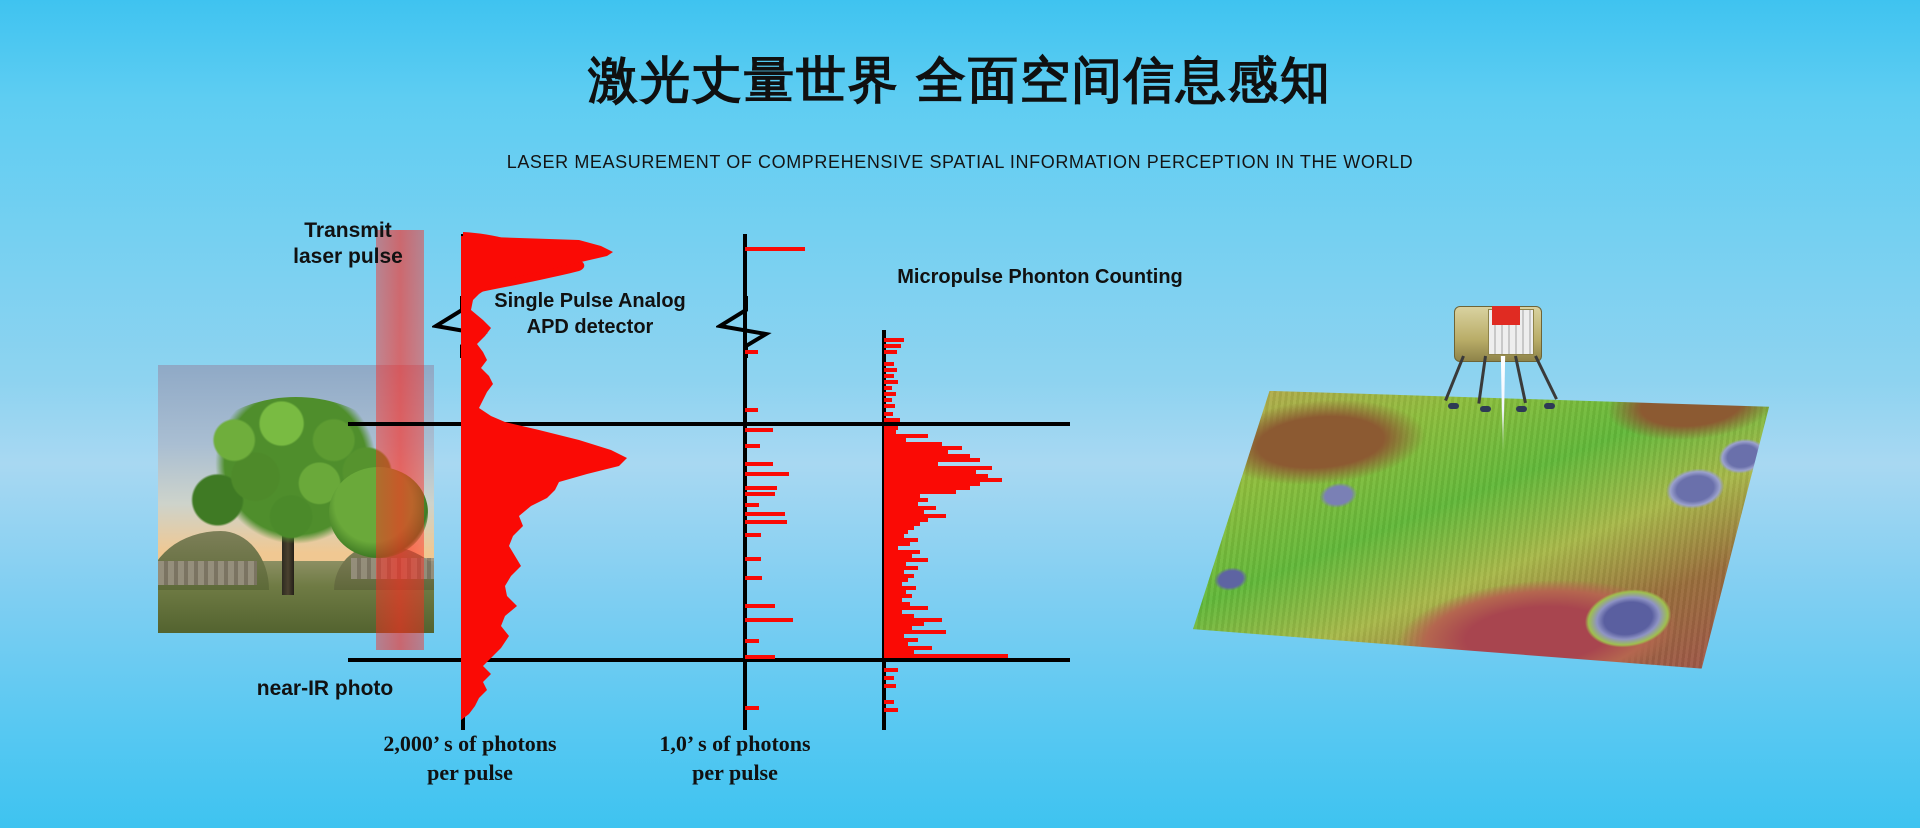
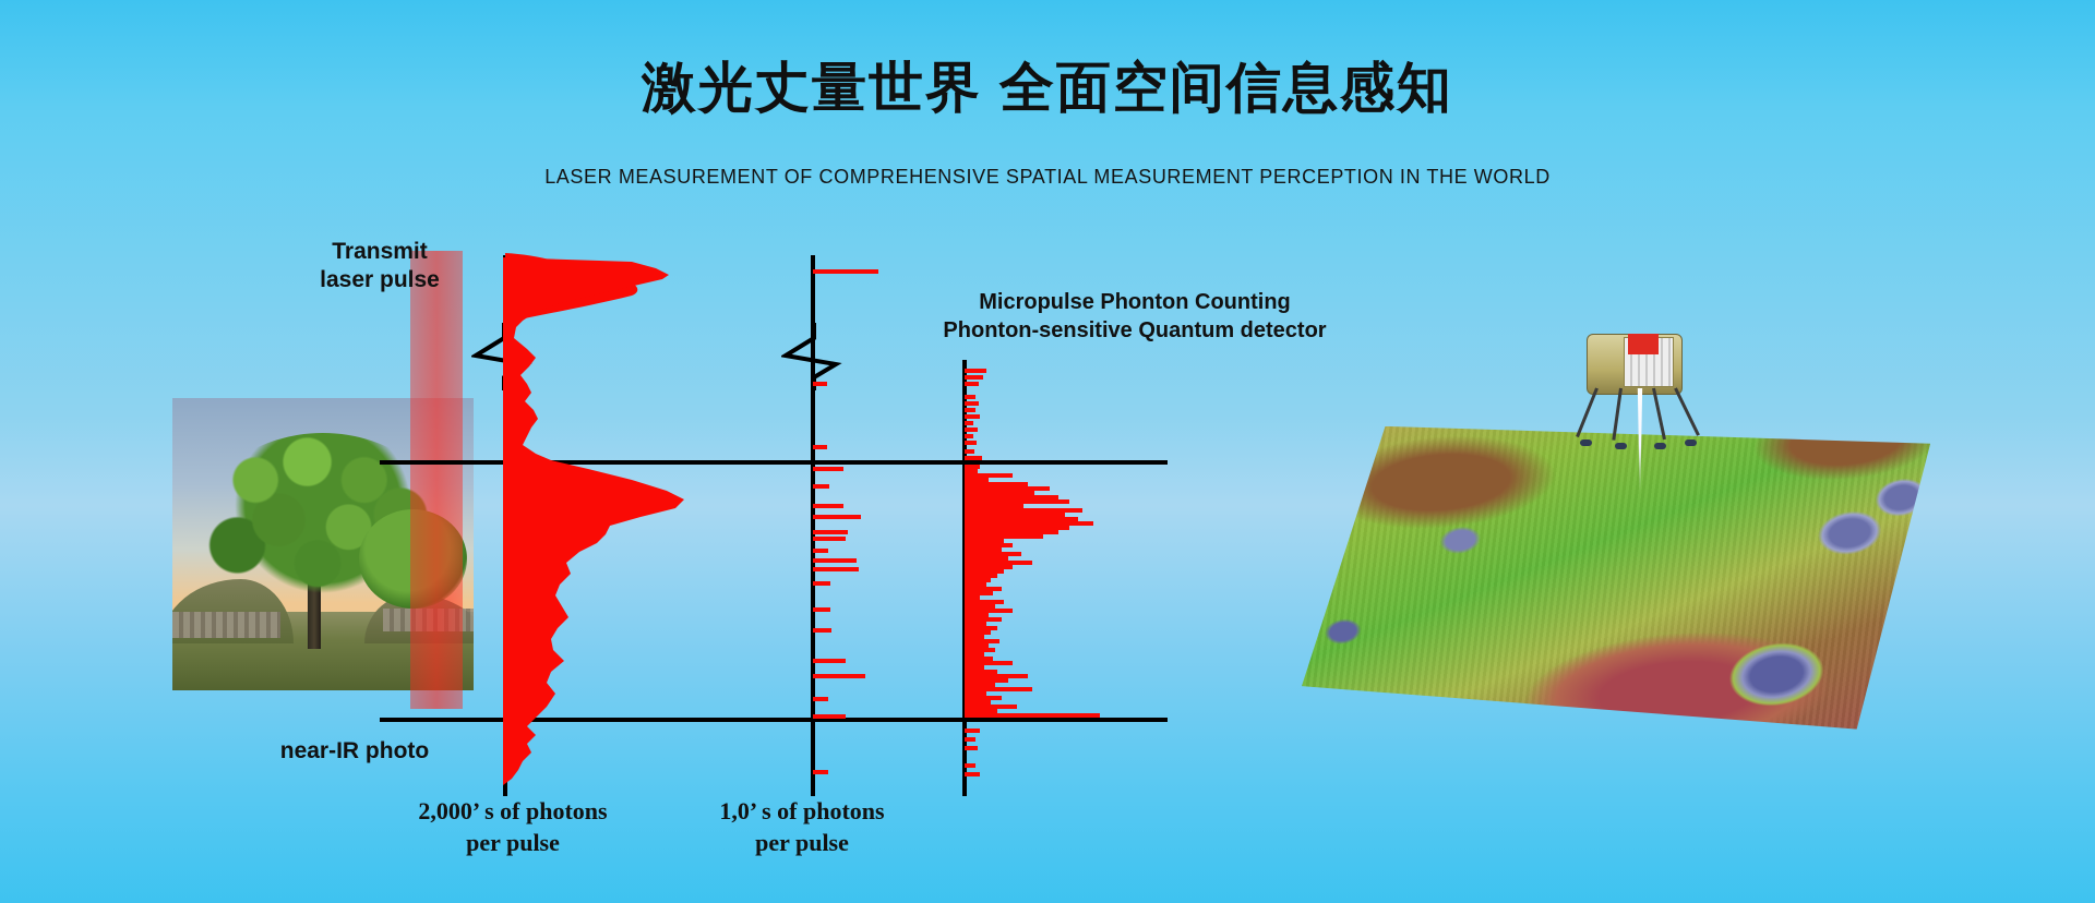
  激光丈量世界 全面空间信息感知
- LASER MEASUREMENT OF COMPREHENSIVE SPATIAL INFORMATION PERCEPTION IN THE WORLD
+ LASER MEASUREMENT OF COMPREHENSIVE SPATIAL MEASUREMENT PERCEPTION IN THE WORLD
  Transmit
  laser pulse
  near-IR photo
- Single Pulse Analog
- APD detector
  Micropulse Phonton Counting
+ Phonton-sensitive Quantum detector
  2,000’ s of photons
  per pulse
  1,0’ s of photons
  per pulse
